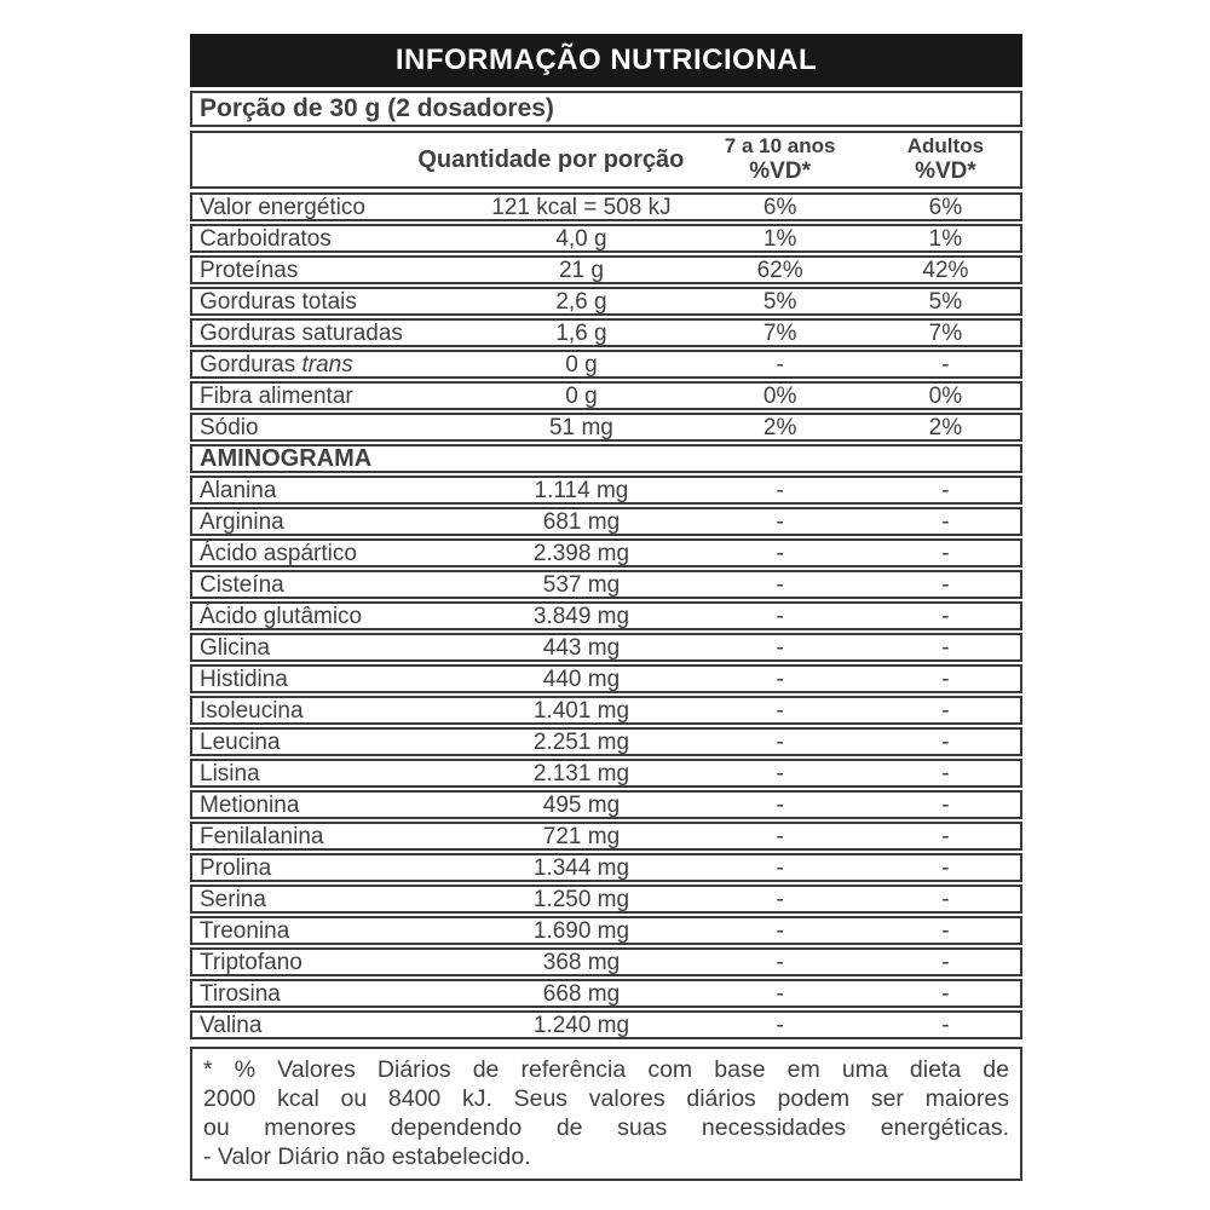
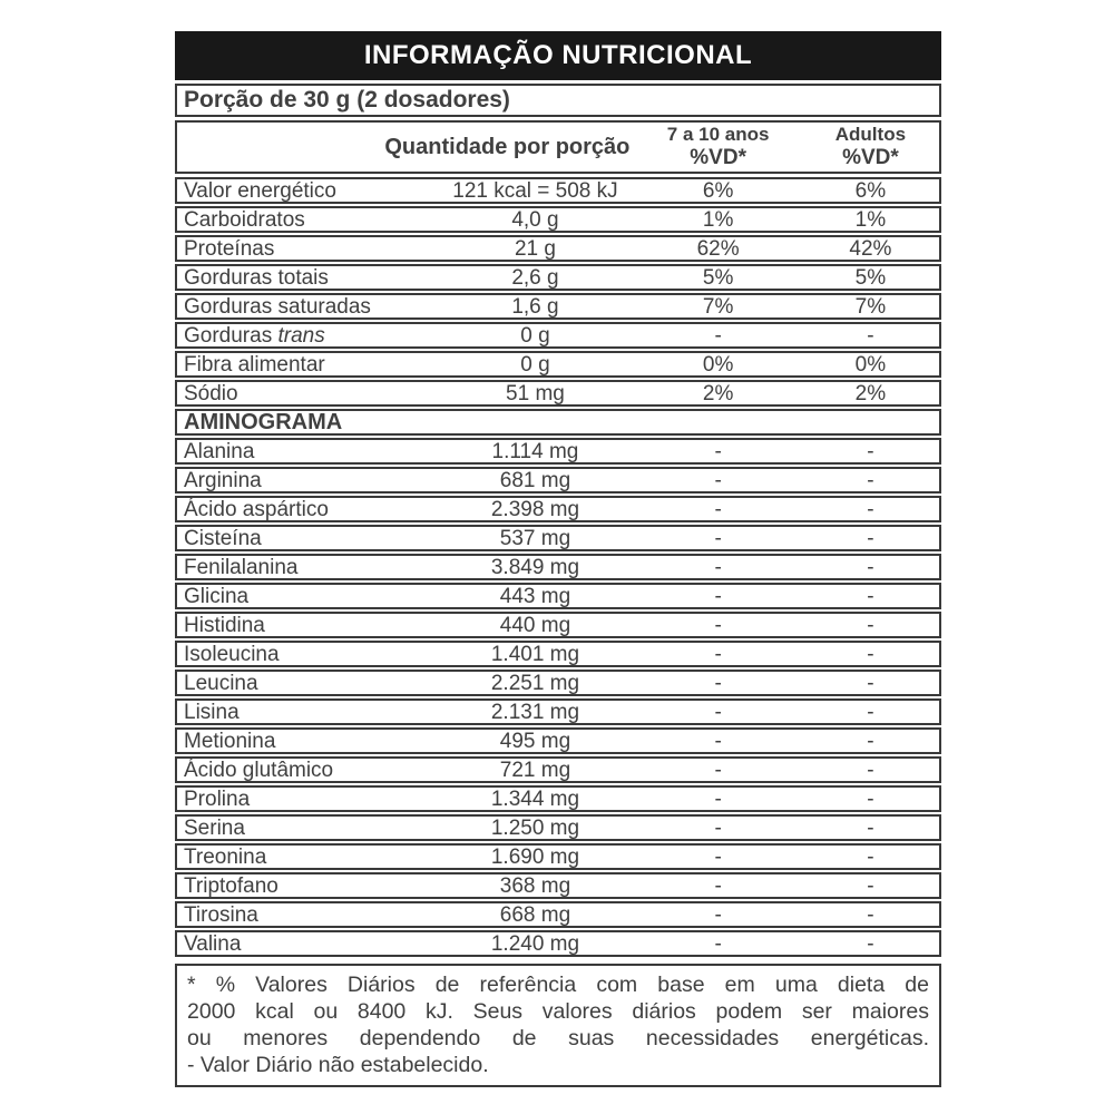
  INFORMAÇÃO NUTRICIONAL
  Porção de 30 g (2 dosadores)
  Quantidade por porção
  7 a 10 anos
  %VD*
  Adultos
  %VD*
  Valor energético
  121 kcal = 508 kJ
  6%
  6%
  Carboidratos
  4,0 g
  1%
  1%
  Proteínas
  21 g
  62%
  42%
  Gorduras totais
  2,6 g
  5%
  5%
  Gorduras saturadas
  1,6 g
  7%
  7%
  Gorduras trans
  0 g
  -
  -
  Fibra alimentar
  0 g
  0%
  0%
  Sódio
  51 mg
  2%
  2%
  AMINOGRAMA
  Alanina
  1.114 mg
  -
  -
  Arginina
  681 mg
  -
  -
  Ácido aspártico
  2.398 mg
  -
  -
  Cisteína
  537 mg
  -
  -
- Ácido glutâmico
+ Fenilalanina
  3.849 mg
  -
  -
  Glicina
  443 mg
  -
  -
  Histidina
  440 mg
  -
  -
  Isoleucina
  1.401 mg
  -
  -
  Leucina
  2.251 mg
  -
  -
  Lisina
  2.131 mg
  -
  -
  Metionina
  495 mg
  -
  -
- Fenilalanina
+ Ácido glutâmico
  721 mg
  -
  -
  Prolina
  1.344 mg
  -
  -
  Serina
  1.250 mg
  -
  -
  Treonina
  1.690 mg
  -
  -
  Triptofano
  368 mg
  -
  -
  Tirosina
  668 mg
  -
  -
  Valina
  1.240 mg
  -
  -
  * % Valores Diários de referência com base em uma dieta de
  2000 kcal ou 8400 kJ. Seus valores diários podem ser maiores
  ou menores dependendo de suas necessidades energéticas.
  - Valor Diário não estabelecido.
